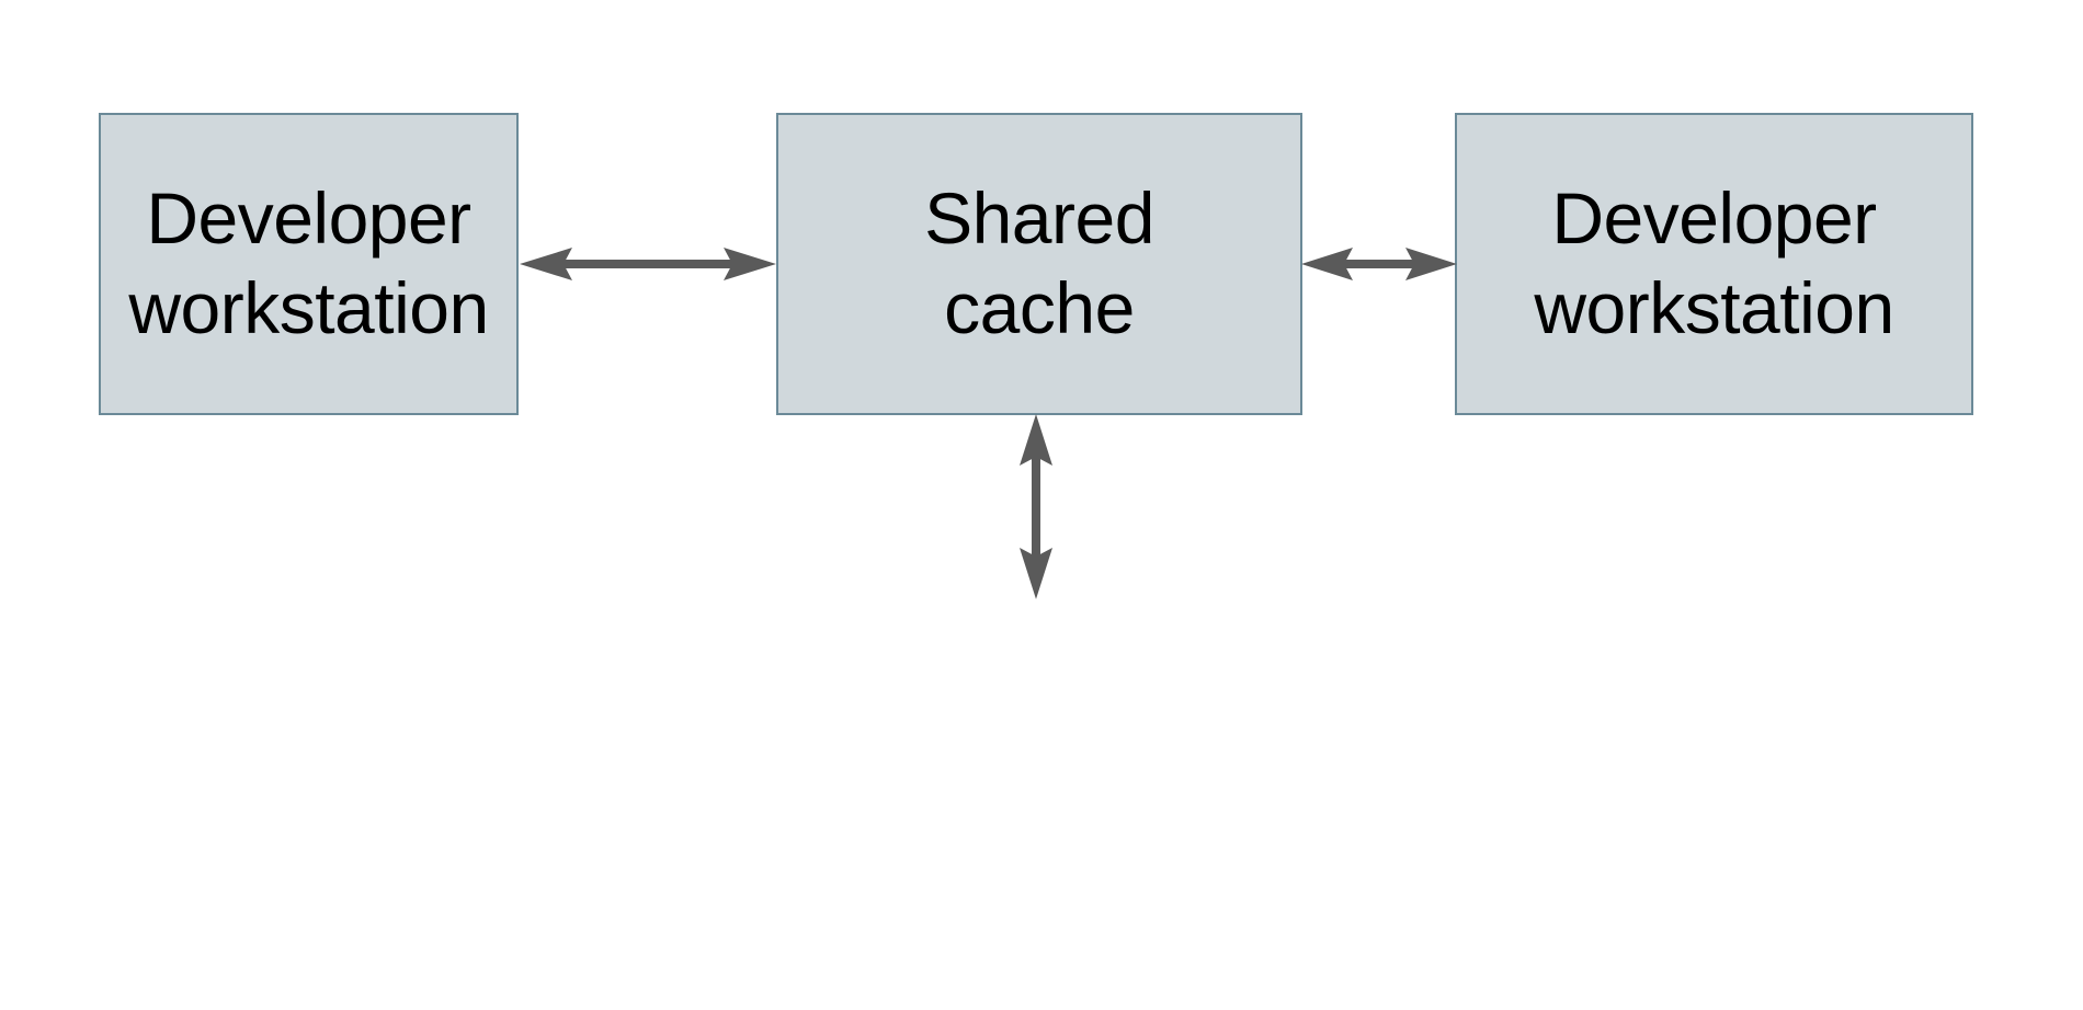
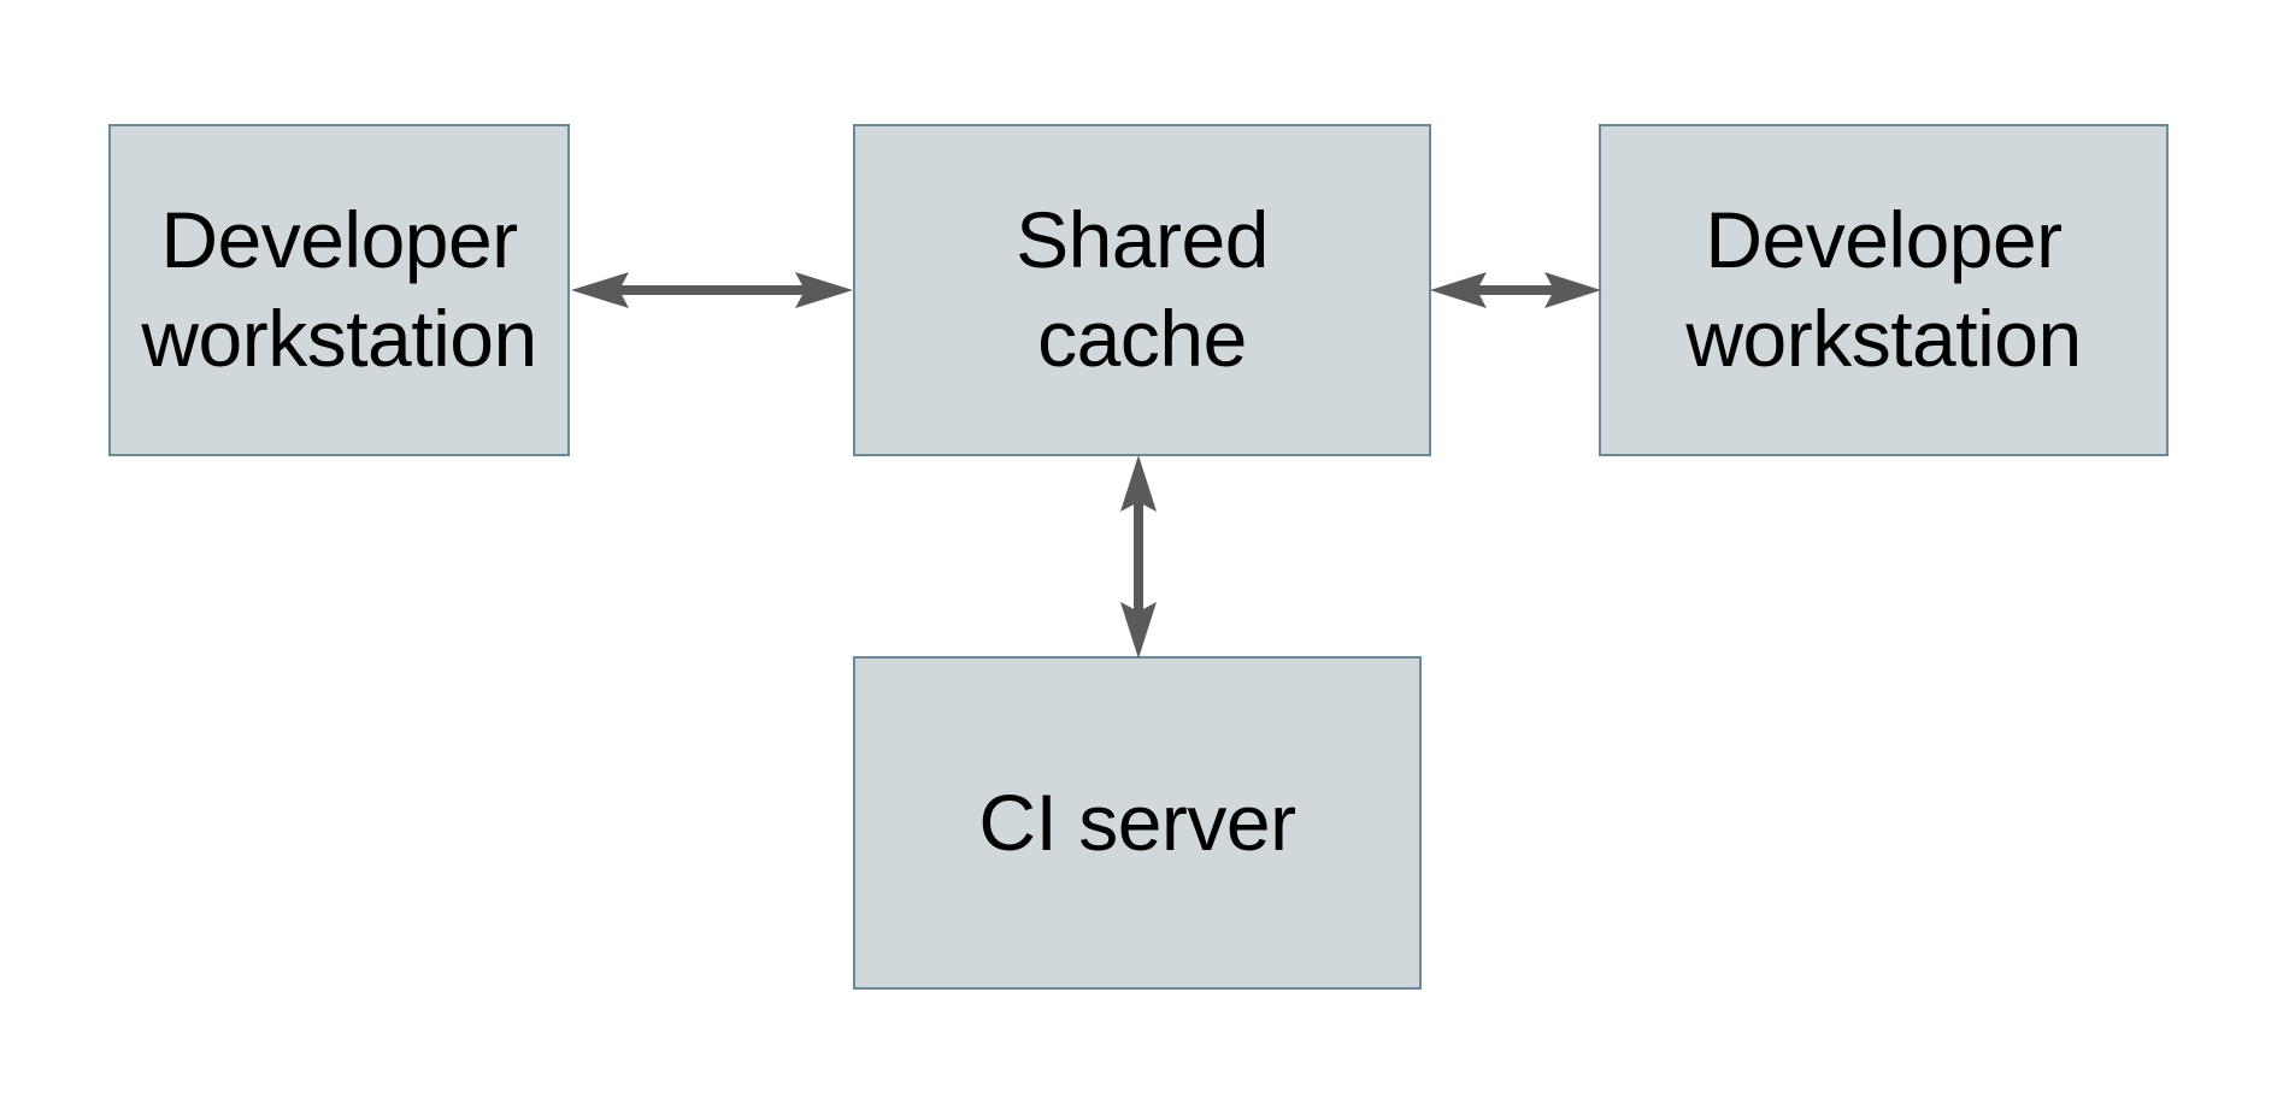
  Developer
  workstation
  Shared
  cache
  Developer
  workstation
+ CI server
